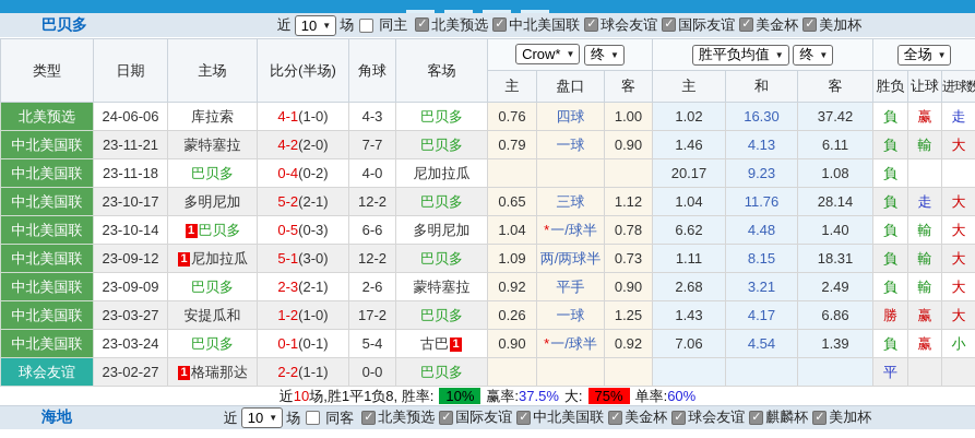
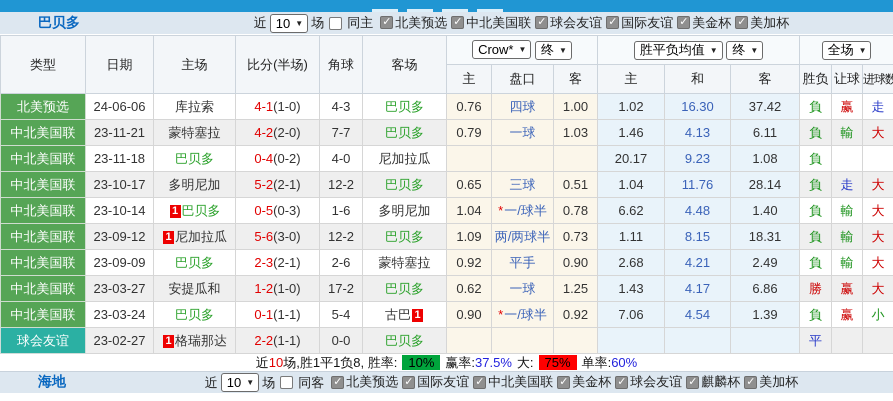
  巴贝多
  近
  10
  ▼
  场
  同主
  北美预选
  中北美国联
  球会友谊
  国际友谊
  美金杯
  美加杯
  类型	日期	主场	比分(半场)	角球	客场	Crow* ▼ 终 ▼	胜平负均值 ▼ 终 ▼	全场 ▼
  主	盘口	客	主	和	客	胜负	让球	进球数
  北美预选	24-06-06	库拉索	4-1(1-0)	4-3	巴贝多	0.76	四球	1.00	1.02	16.30	37.42	負	赢	走
- 中北美国联	23-11-21	蒙特塞拉	4-2(2-0)	7-7	巴贝多	0.79	一球	0.90	1.46	4.13	6.11	負	輸	大
+ 中北美国联	23-11-21	蒙特塞拉	4-2(2-0)	7-7	巴贝多	0.79	一球	1.03	1.46	4.13	6.11	負	輸	大
  中北美国联	23-11-18	巴贝多	0-4(0-2)	4-0	尼加拉瓜				20.17	9.23	1.08	負
- 中北美国联	23-10-17	多明尼加	5-2(2-1)	12-2	巴贝多	0.65	三球	1.12	1.04	11.76	28.14	負	走	大
+ 中北美国联	23-10-17	多明尼加	5-2(2-1)	12-2	巴贝多	0.65	三球	0.51	1.04	11.76	28.14	負	走	大
- 中北美国联	23-10-14	1 巴贝多	0-5(0-3)	6-6	多明尼加	1.04	*一/球半	0.78	6.62	4.48	1.40	負	輸	大
+ 中北美国联	23-10-14	1 巴贝多	0-5(0-3)	1-6	多明尼加	1.04	*一/球半	0.78	6.62	4.48	1.40	負	輸	大
- 中北美国联	23-09-12	1 尼加拉瓜	5-1(3-0)	12-2	巴贝多	1.09	两/两球半	0.73	1.11	8.15	18.31	負	輸	大
+ 中北美国联	23-09-12	1 尼加拉瓜	5-6(3-0)	12-2	巴贝多	1.09	两/两球半	0.73	1.11	8.15	18.31	負	輸	大
- 中北美国联	23-09-09	巴贝多	2-3(2-1)	2-6	蒙特塞拉	0.92	平手	0.90	2.68	3.21	2.49	負	輸	大
+ 中北美国联	23-09-09	巴贝多	2-3(2-1)	2-6	蒙特塞拉	0.92	平手	0.90	2.68	4.21	2.49	負	輸	大
- 中北美国联	23-03-27	安提瓜和	1-2(1-0)	17-2	巴贝多	0.26	一球	1.25	1.43	4.17	6.86	勝	赢	大
+ 中北美国联	23-03-27	安提瓜和	1-2(1-0)	17-2	巴贝多	0.62	一球	1.25	1.43	4.17	6.86	勝	赢	大
- 中北美国联	23-03-24	巴贝多	0-1(0-1)	5-4	古巴 1	0.90	*一/球半	0.92	7.06	4.54	1.39	負	赢	小
+ 中北美国联	23-03-24	巴贝多	0-1(1-1)	5-4	古巴 1	0.90	*一/球半	0.92	7.06	4.54	1.39	負	赢	小
  球会友谊	23-02-27	1 格瑞那达	2-2(1-1)	0-0	巴贝多							平
  近10场,胜1平1负8, 胜率:
  10%
  赢率:37.5%
  大:
  75%
  单率:60%
  海地
  近
  10
  ▼
  场
  同客
  北美预选
  国际友谊
  中北美国联
  美金杯
  球会友谊
  麒麟杯
  美加杯
